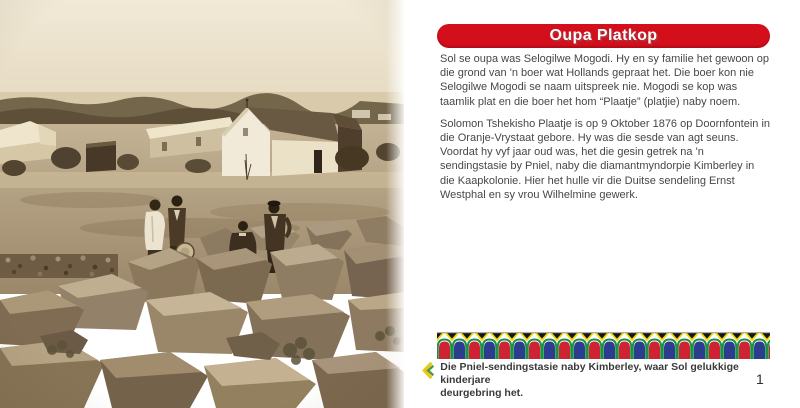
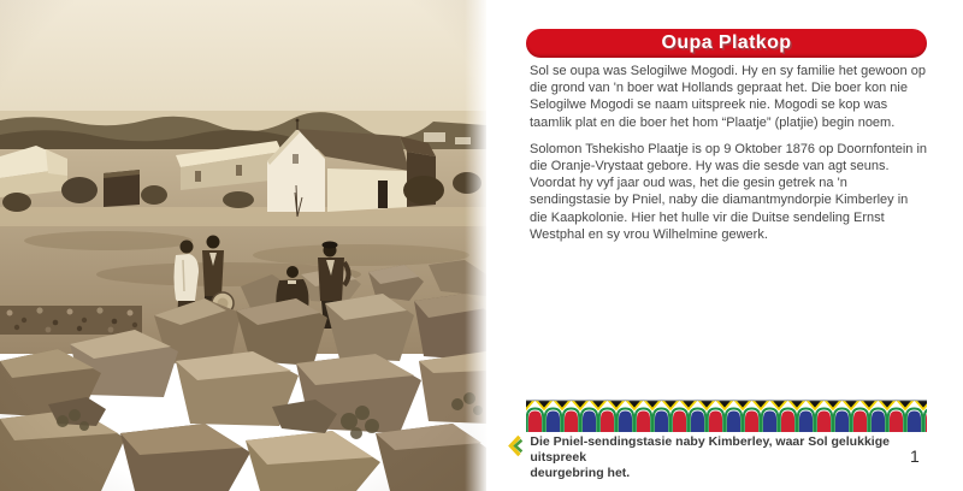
  Oupa Platkop
- Sol se oupa was Selogilwe Mogodi. Hy en sy familie het gewoon op die grond van 'n boer wat Hollands gepraat het. Die boer kon nie Selogilwe Mogodi se naam uitspreek nie. Mogodi se kop was taamlik plat en die boer het hom “Plaatje” (platjie) naby noem.
+ Sol se oupa was Selogilwe Mogodi. Hy en sy familie het gewoon op die grond van 'n boer wat Hollands gepraat het. Die boer kon nie Selogilwe Mogodi se naam uitspreek nie. Mogodi se kop was taamlik plat en die boer het hom “Plaatje” (platjie) begin noem.
  Solomon Tshekisho Plaatje is op 9 Oktober 1876 op Doornfontein in die Oranje-Vrystaat gebore. Hy was die sesde van agt seuns. Voordat hy vyf jaar oud was, het die gesin getrek na 'n sendingstasie by Pniel, naby die diamantmyndorpie Kimberley in die Kaapkolonie. Hier het hulle vir die Duitse sendeling Ernst Westphal en sy vrou Wilhelmine gewerk.
- Die Pniel-sendingstasie naby Kimberley, waar Sol gelukkige kinderjare
+ Die Pniel-sendingstasie naby Kimberley, waar Sol gelukkige uitspreek
  deurgebring het.
  1
